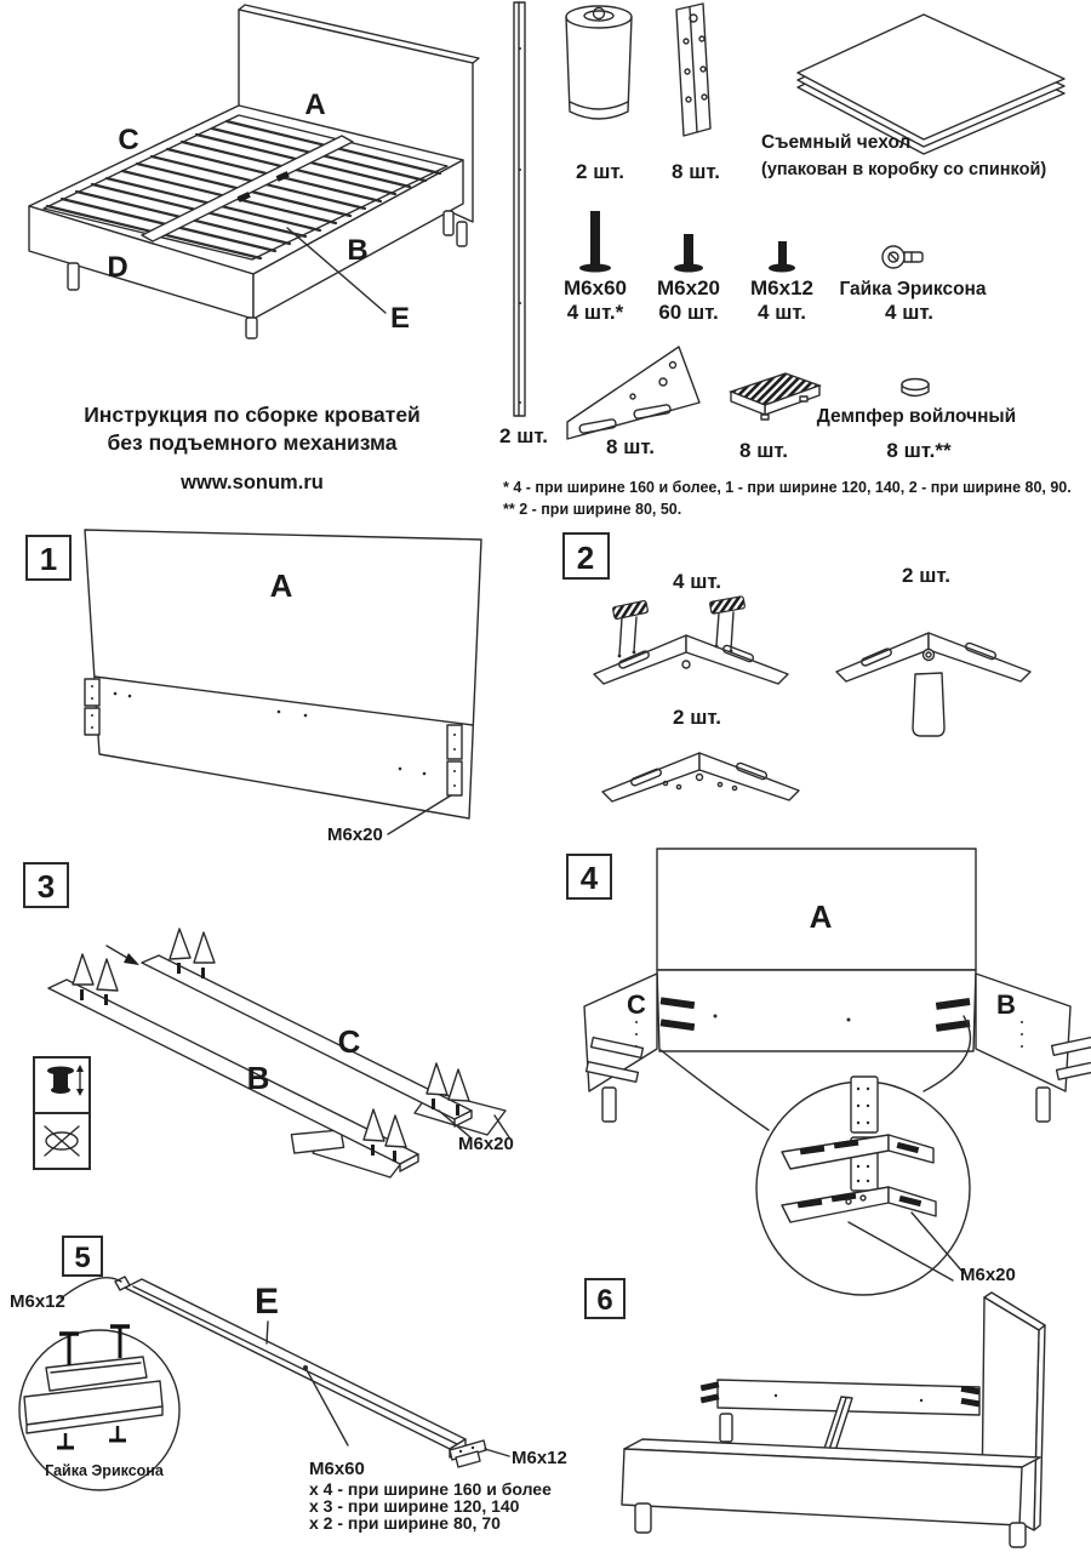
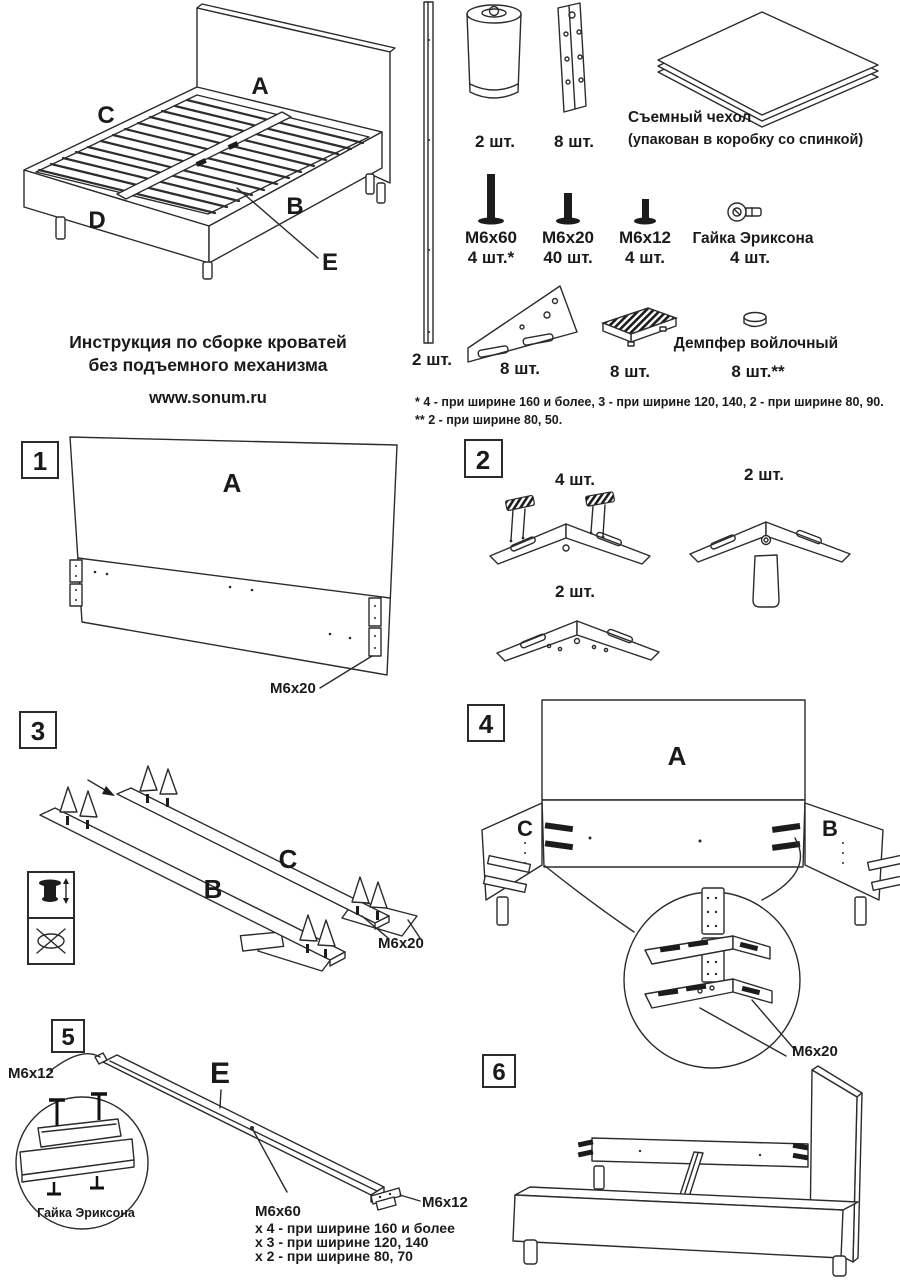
  A
  C
  B
  D
  E
  Инструкция по сборке кроватей
  без подъемного механизма
  www.sonum.ru
  2 шт.
  2 шт.
  8 шт.
  Съемный чехол
  (упакован в коробку со спинкой)
  M6x60
  4 шт.*
  M6x20
- 60 шт.
+ 40 шт.
  M6x12
  4 шт.
  Гайка Эриксона
  4 шт.
  8 шт.
  8 шт.
  Демпфер войлочный
  8 шт.**
- * 4 - при ширине 160 и более, 1 - при ширине 120, 140, 2 - при ширине 80, 90.
+ * 4 - при ширине 160 и более, 3 - при ширине 120, 140, 2 - при ширине 80, 90.
  ** 2 - при ширине 80, 50.
  1
  A
  M6x20
  2
  4 шт.
  2 шт.
  2 шт.
  3
  B
  C
  M6x20
  4
  A
  C
  B
  M6x20
  5
  Гайка Эриксона
  E
  М6х12
  M6x12
  M6x60
  х 4 - при ширине 160 и более
  х 3 - при ширине 120, 140
  х 2 - при ширине 80, 70
  6
